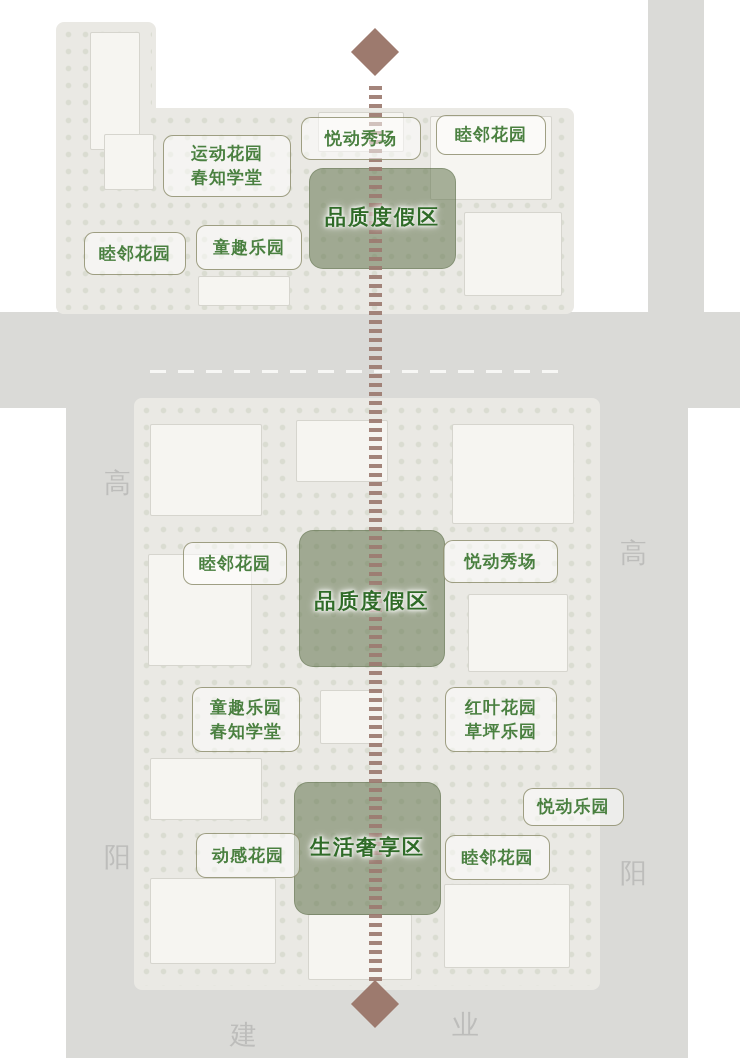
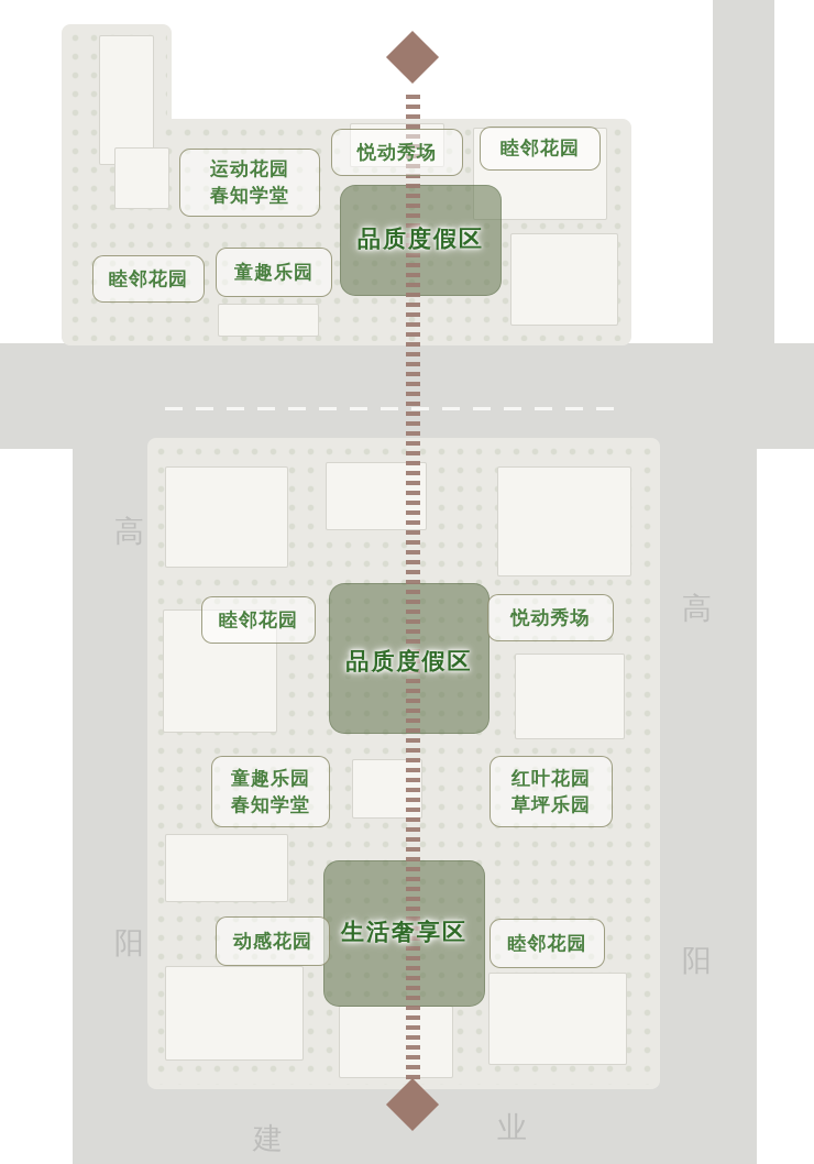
  品质度假区
  品质度假区
  生活奢享区
  运动花园
  春知学堂
  悦动秀场
  睦邻花园
  睦邻花园
  童趣乐园
  睦邻花园
  悦动秀场
  童趣乐园
  春知学堂
  红叶花园
  草坪乐园
- 悦动乐园
  动感花园
  睦邻花园
  高
  高
  阳
  阳
  建
  业
